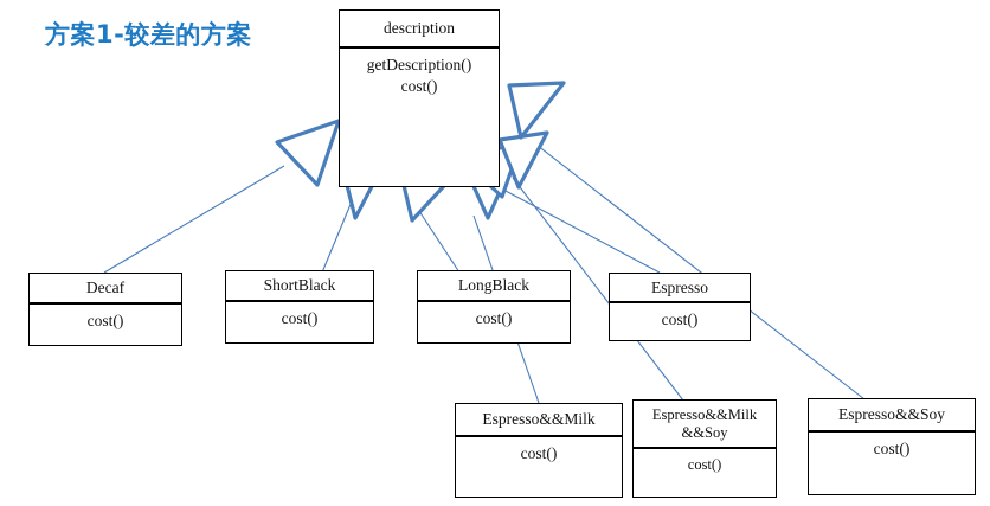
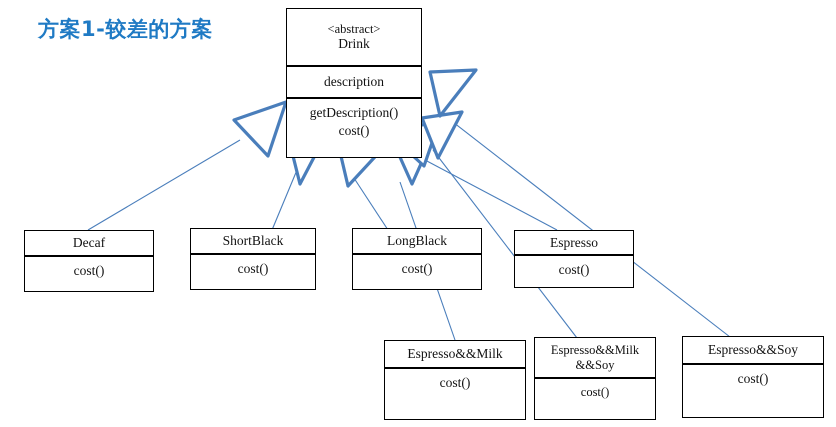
  方案1-较差的方案
+ <abstract>
+ Drink
  description
  getDescription()
  cost()
  Decaf
  cost()
  ShortBlack
  cost()
  LongBlack
  cost()
  Espresso
  cost()
  Espresso&&Milk
  cost()
  Espresso&&Milk
  &&Soy
  cost()
  Espresso&&Soy
  cost()
